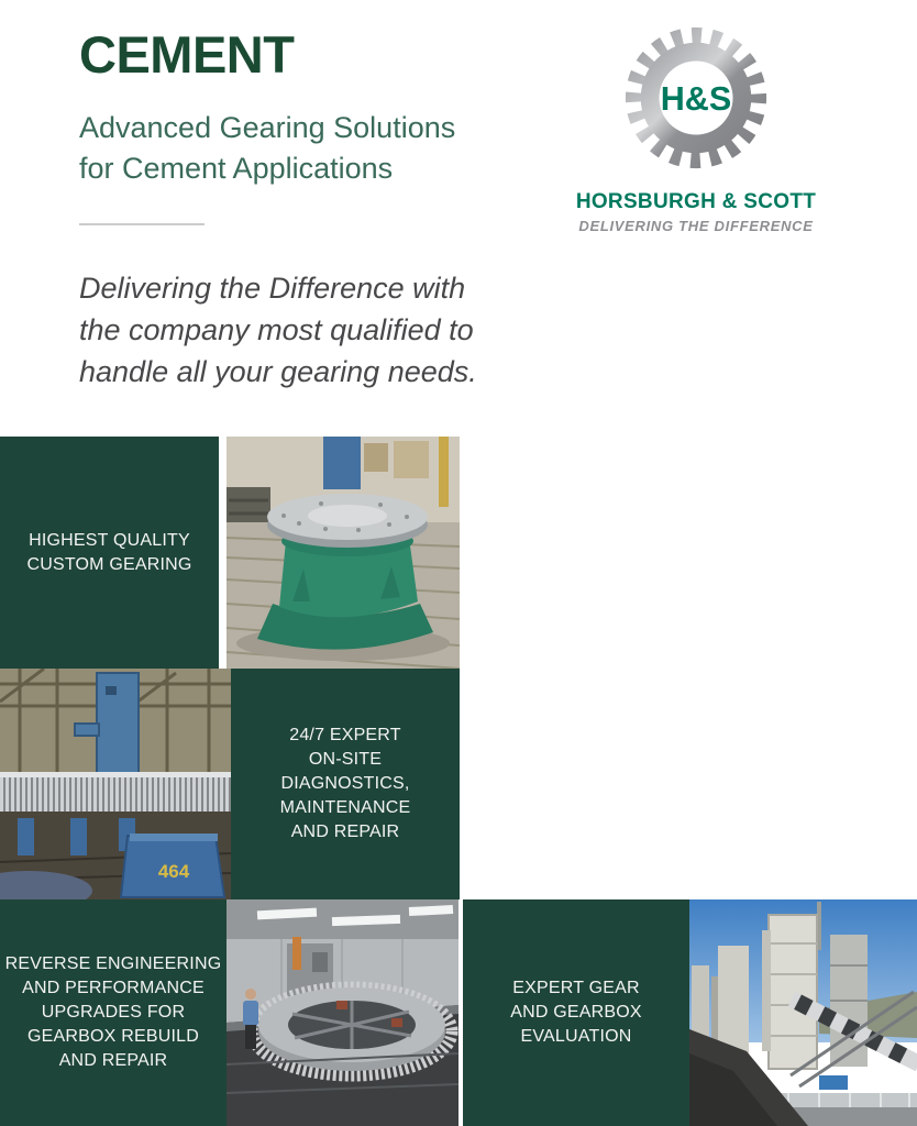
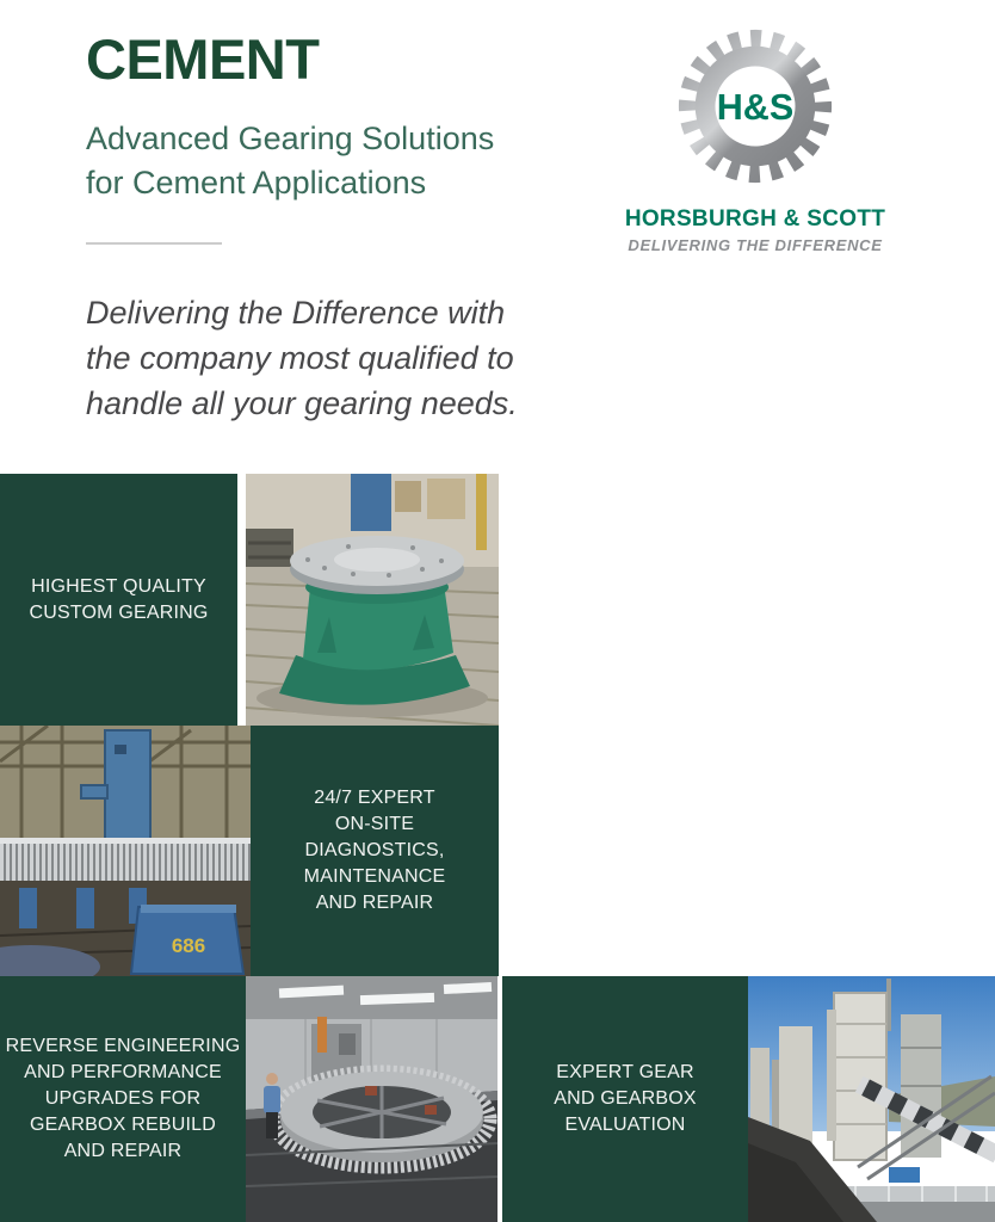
  CEMENT
  Advanced Gearing Solutions
  for Cement Applications
  Delivering the Difference with
  the company most qualified to
  handle all your gearing needs.
  H&S
  HORSBURGH & SCOTT
  DELIVERING THE DIFFERENCE
  HIGHEST QUALITY
  CUSTOM GEARING
- 464
+ 686
  24/7 EXPERT
  ON-SITE
  DIAGNOSTICS,
  MAINTENANCE
  AND REPAIR
  REVERSE ENGINEERING
  AND PERFORMANCE
  UPGRADES FOR
  GEARBOX REBUILD
  AND REPAIR
  EXPERT GEAR
  AND GEARBOX
  EVALUATION
